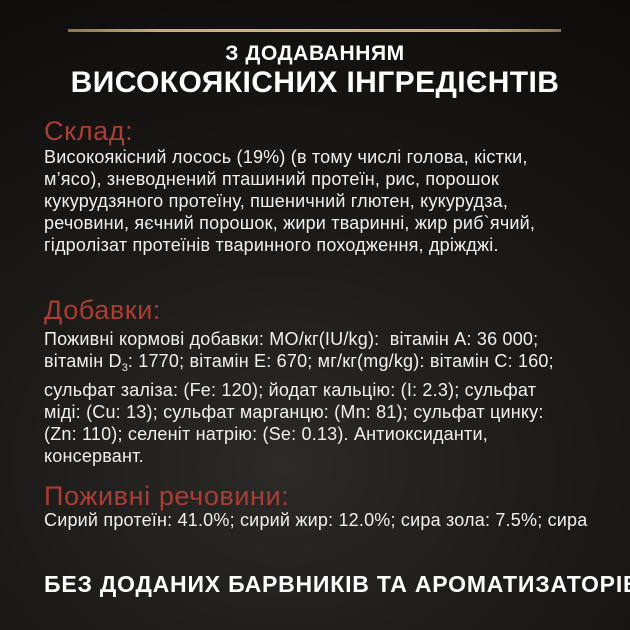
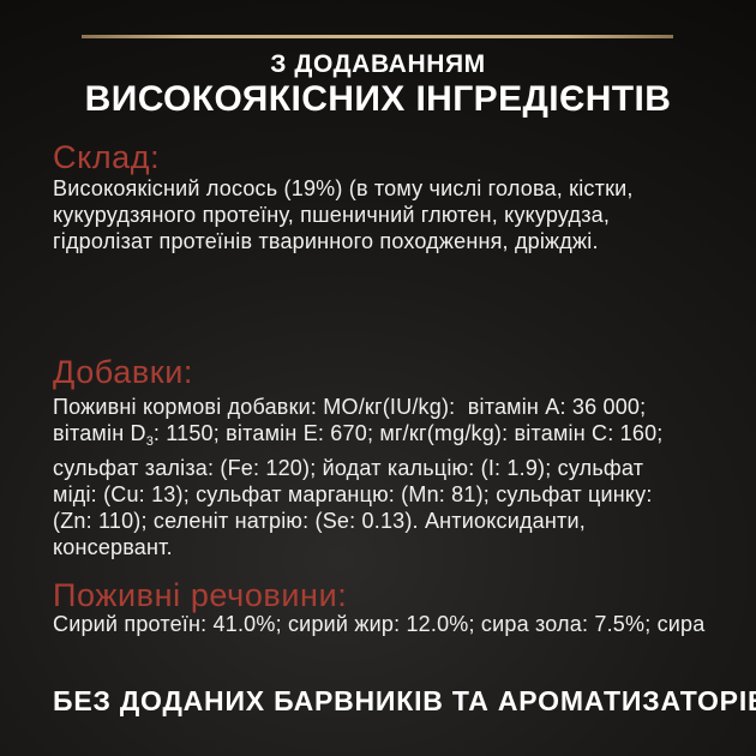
  З ДОДАВАННЯМ
  ВИСОКОЯКІСНИХ ІНГРЕДІЄНТІВ
  Склад:
  Високоякісний лосось (19%) (в тому числі голова, кістки,
- м’ясо), зневоднений пташиний протеїн, рис, порошок
  кукурудзяного протеїну, пшеничний глютен, кукурудза,
- речовини, яєчний порошок, жири тваринні, жир риб`ячий,
  гідролізат протеїнів тваринного походження, дріжджі.
  Добавки:
  Поживні кормові добавки: МО/кг(IU/kg): вітамін A: 36 000;
- вітамін D3: 1770; вітамін E: 670; мг/кг(mg/kg): вітамін C: 160;
+ вітамін D3: 1150; вітамін E: 670; мг/кг(mg/kg): вітамін C: 160;
- сульфат заліза: (Fe: 120); йодат кальцію: (I: 2.3); сульфат
+ сульфат заліза: (Fe: 120); йодат кальцію: (I: 1.9); сульфат
  міді: (Cu: 13); сульфат марганцю: (Mn: 81); сульфат цинку:
  (Zn: 110); селеніт натрію: (Se: 0.13). Антиоксиданти,
  консервант.
  Поживні речовини:
  Сирий протеїн: 41.0%; сирий жир: 12.0%; сира зола: 7.5%; сира
  БЕЗ ДОДАНИХ БАРВНИКІВ ТА АРОМАТИЗАТОРІ
